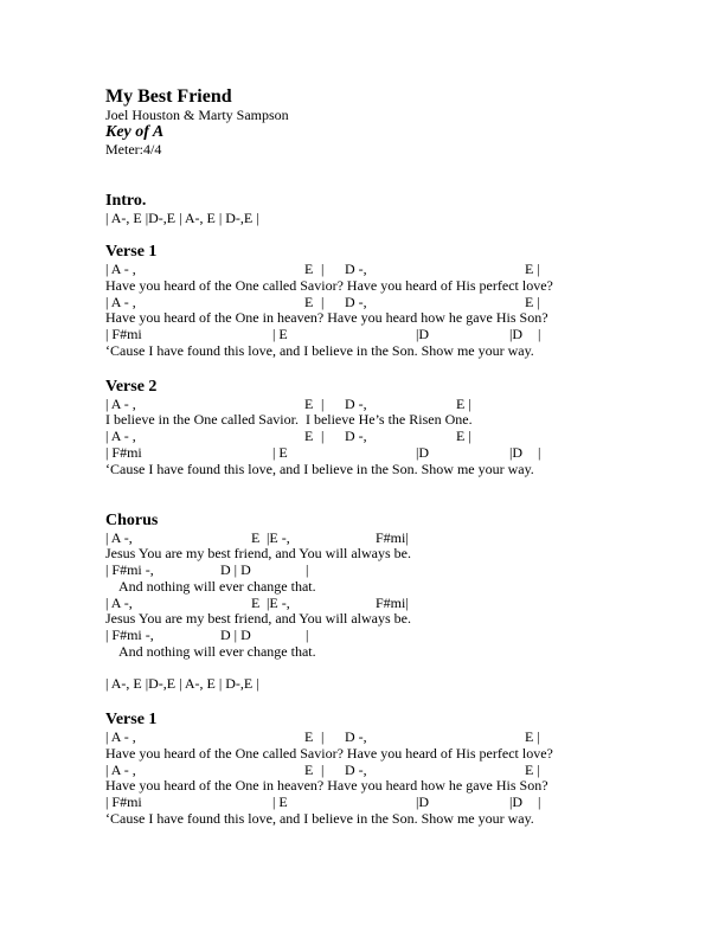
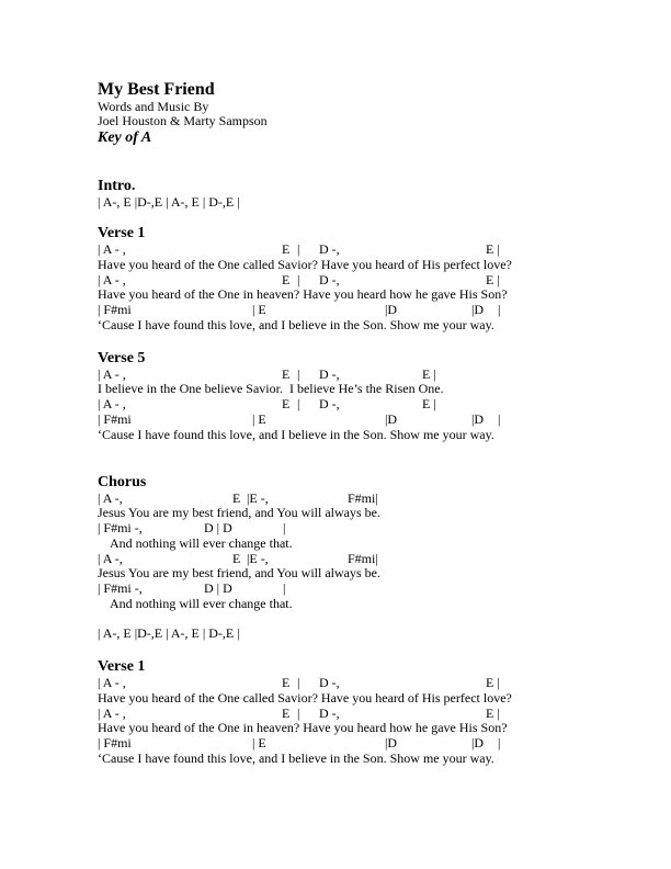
  My Best Friend
+ Words and Music By
  Joel Houston & Marty Sampson
  Key of A
- Meter:4/4
  Intro.
  | A-, E |D-,E | A-, E | D-,E |
  Verse 1
  | A - ,
  E
  |
  D -,
  E |
  Have you heard of the One called Savior? Have you heard of His perfect love?
  | A - ,
  E
  |
  D -,
  E |
  Have you heard of the One in heaven? Have you heard how he gave His Son?
  | F#mi
  | E
  |D
  |D
  |
  ‘Cause I have found this love, and I believe in the Son. Show me your way.
- Verse 2
+ Verse 5
  | A - ,
  E
  |
  D -,
  E |
- I believe in the One called Savior. I believe He’s the Risen One.
+ I believe in the One believe Savior. I believe He’s the Risen One.
  | A - ,
  E
  |
  D -,
  E |
  | F#mi
  | E
  |D
  |D
  |
  ‘Cause I have found this love, and I believe in the Son. Show me your way.
  Chorus
  | A -,
  E
  |E -,
  F#mi|
  Jesus You are my best friend, and You will always be.
  | F#mi -,
  D | D
  |
  And nothing will ever change that.
  | A -,
  E
  |E -,
  F#mi|
  Jesus You are my best friend, and You will always be.
  | F#mi -,
  D | D
  |
  And nothing will ever change that.
  | A-, E |D-,E | A-, E | D-,E |
  Verse 1
  | A - ,
  E
  |
  D -,
  E |
  Have you heard of the One called Savior? Have you heard of His perfect love?
  | A - ,
  E
  |
  D -,
  E |
  Have you heard of the One in heaven? Have you heard how he gave His Son?
  | F#mi
  | E
  |D
  |D
  |
  ‘Cause I have found this love, and I believe in the Son. Show me your way.
